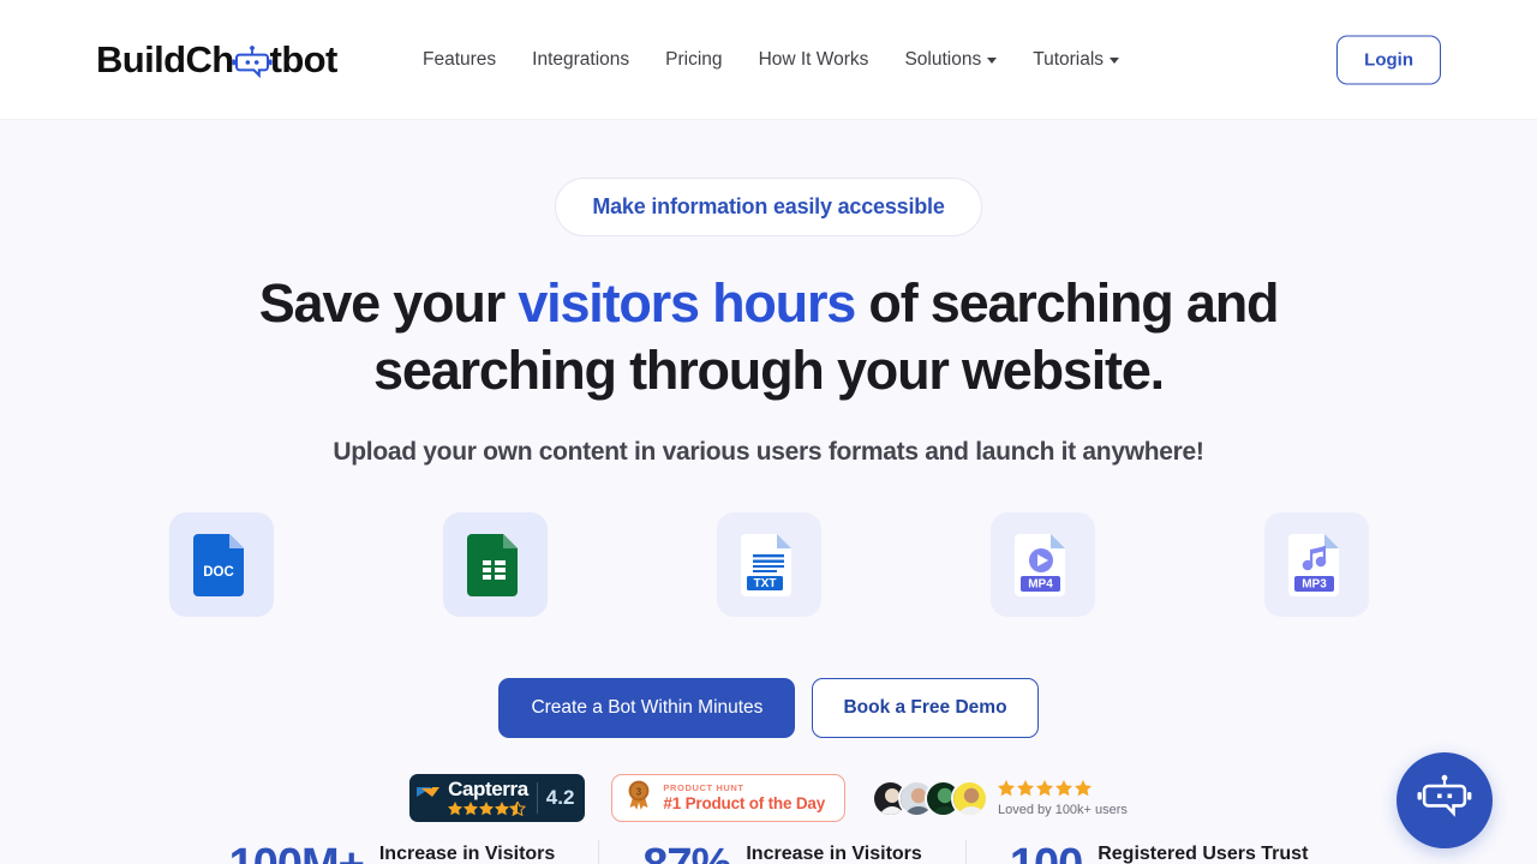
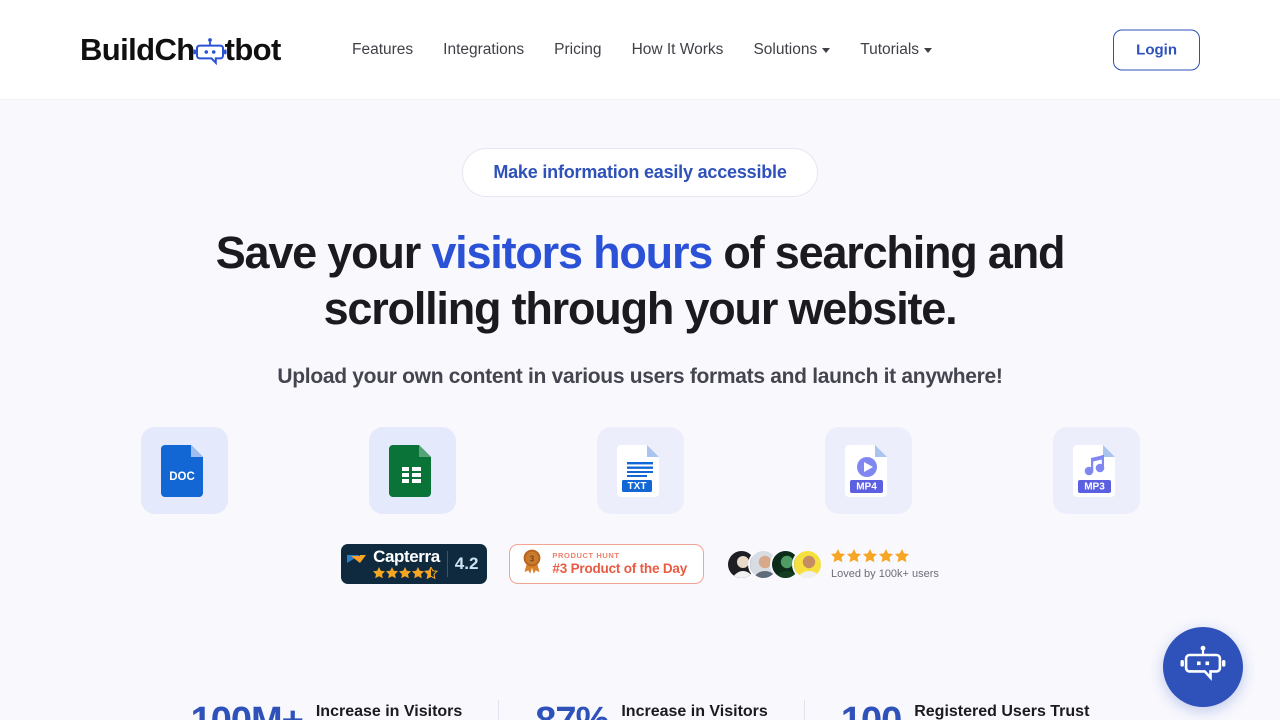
  BuildCh
  tbot
  Features
  Integrations
  Pricing
  How It Works
  Solutions
  Tutorials
  Login
  Make information easily accessible
- Save your visitors hours of searching and searching through your website.
+ Save your visitors hours of searching and scrolling through your website.
  Upload your own content in various users formats and launch it anywhere!
  DOC
  TXT
  MP4
  MP3
- Create a Bot Within Minutes
- Book a Free Demo
  Capterra
  4.2
  3
  PRODUCT HUNT
- #1 Product of the Day
+ #3 Product of the Day
  Loved by 100k+ users
  Increase in Visitors
  Increase in Visitors
  Registered Users Trust
